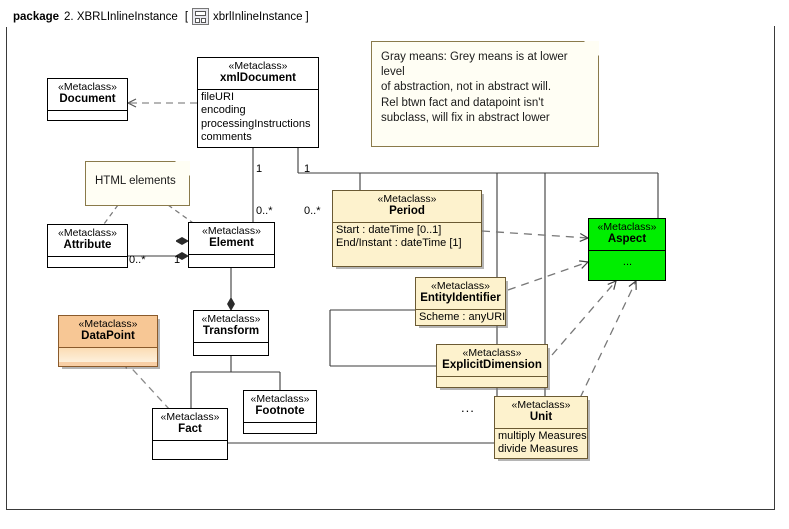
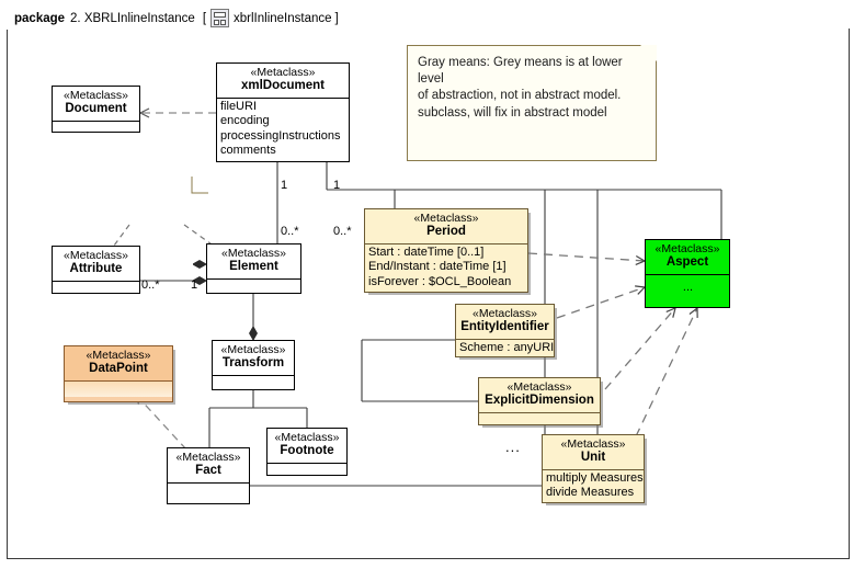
  package
  2. XBRLInlineInstance
  [
  xbrlInlineInstance
  ]
  Gray means: Grey means is at lower level
- of abstraction, not in abstract will.
+ of abstraction, not in abstract model.
- Rel btwn fact and datapoint isn't
- subclass, will fix in abstract lower
+ subclass, will fix in abstract model
- HTML elements
  «Metaclass»
  Document
  «Metaclass»
  xmlDocument
  fileURI
  encoding
  processingInstructions
  comments
  «Metaclass»
  Attribute
  «Metaclass»
  Element
  «Metaclass»
  Transform
  «Metaclass»
  DataPoint
  «Metaclass»
  Fact
  «Metaclass»
  Footnote
  «Metaclass»
  Period
  Start : dateTime [0..1]
  End/Instant : dateTime [1]
+ isForever : $OCL_Boolean
  «Metaclass»
  EntityIdentifier
  Scheme : anyURI
  «Metaclass»
  ExplicitDimension
  «Metaclass»
  Unit
  multiply Measures
  divide Measures
  «Metaclass»
  Aspect
  ...
  1
  0..*
  1
  0..*
  0..*
  1
  ...
